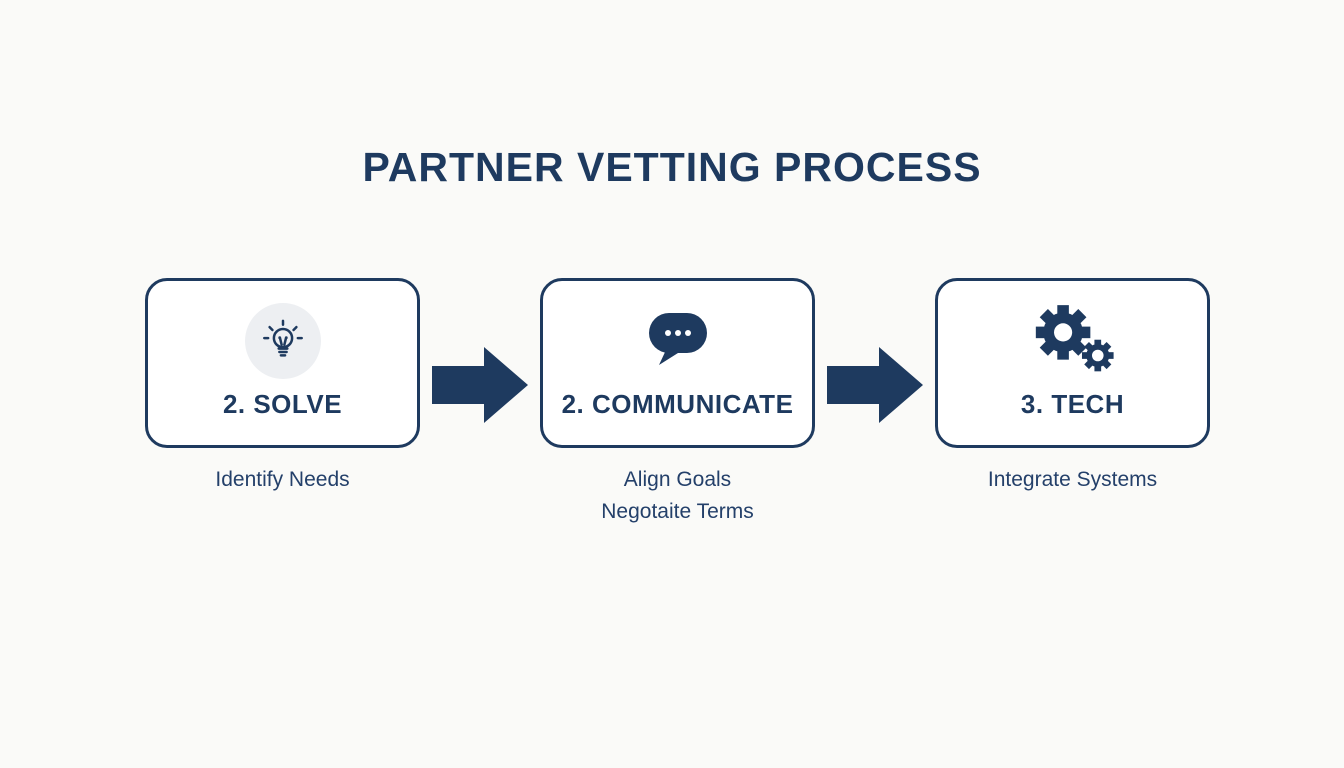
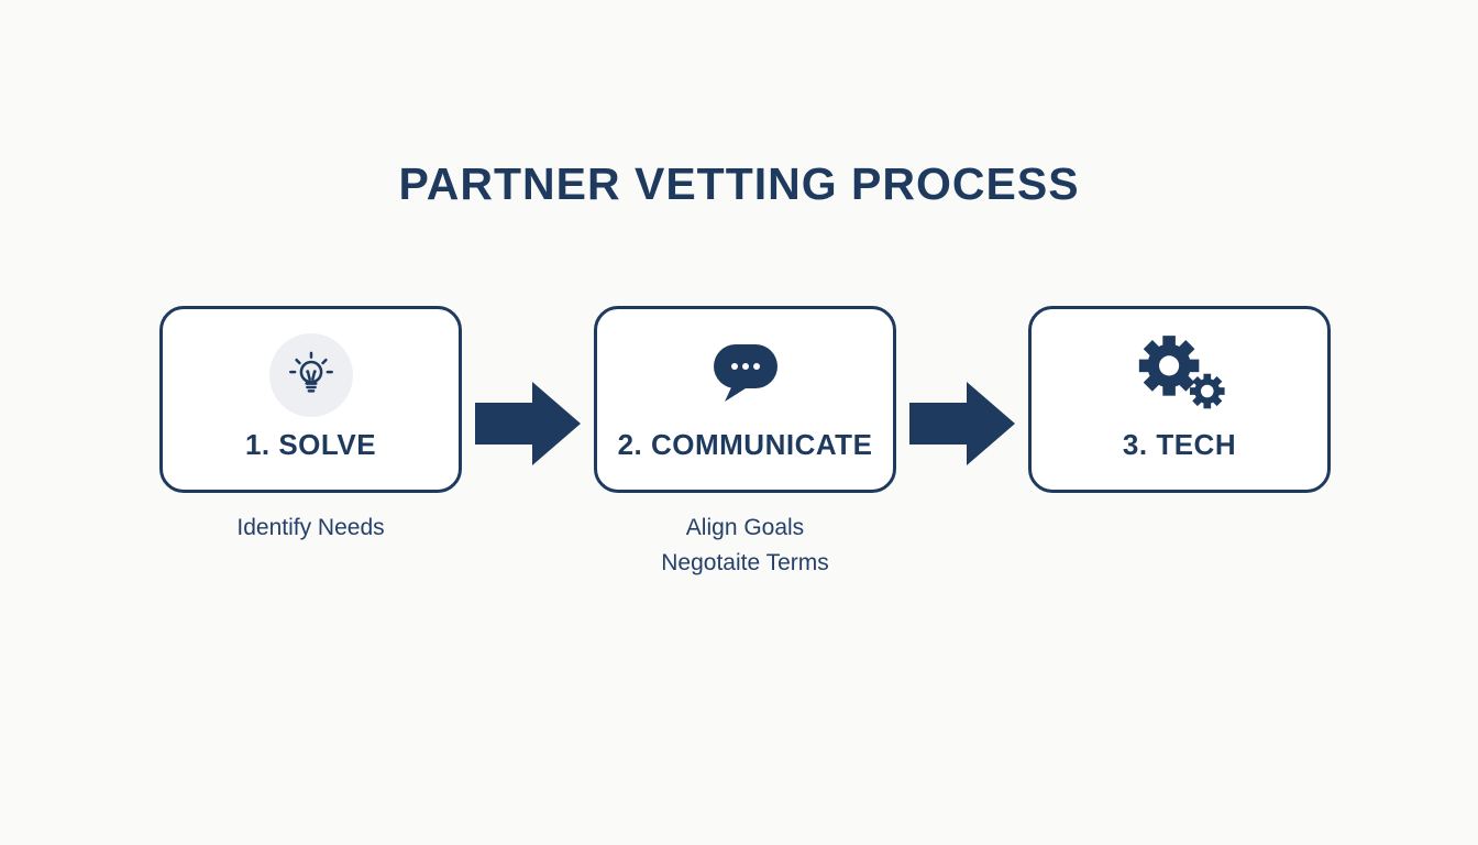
  PARTNER VETTING PROCESS
- 2. SOLVE
+ 1. SOLVE
  Identify Needs
  2. COMMUNICATE
  Align Goals
  Negotaite Terms
  3. TECH
- Integrate Systems
